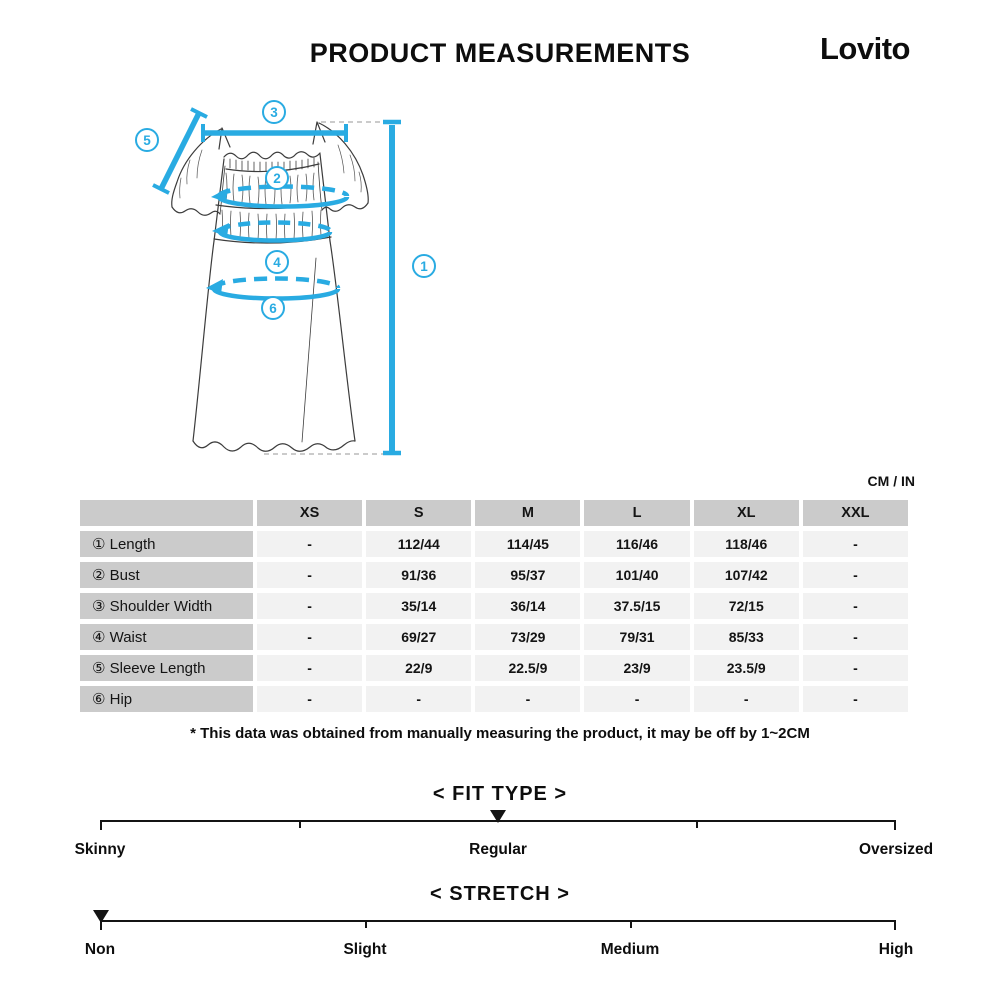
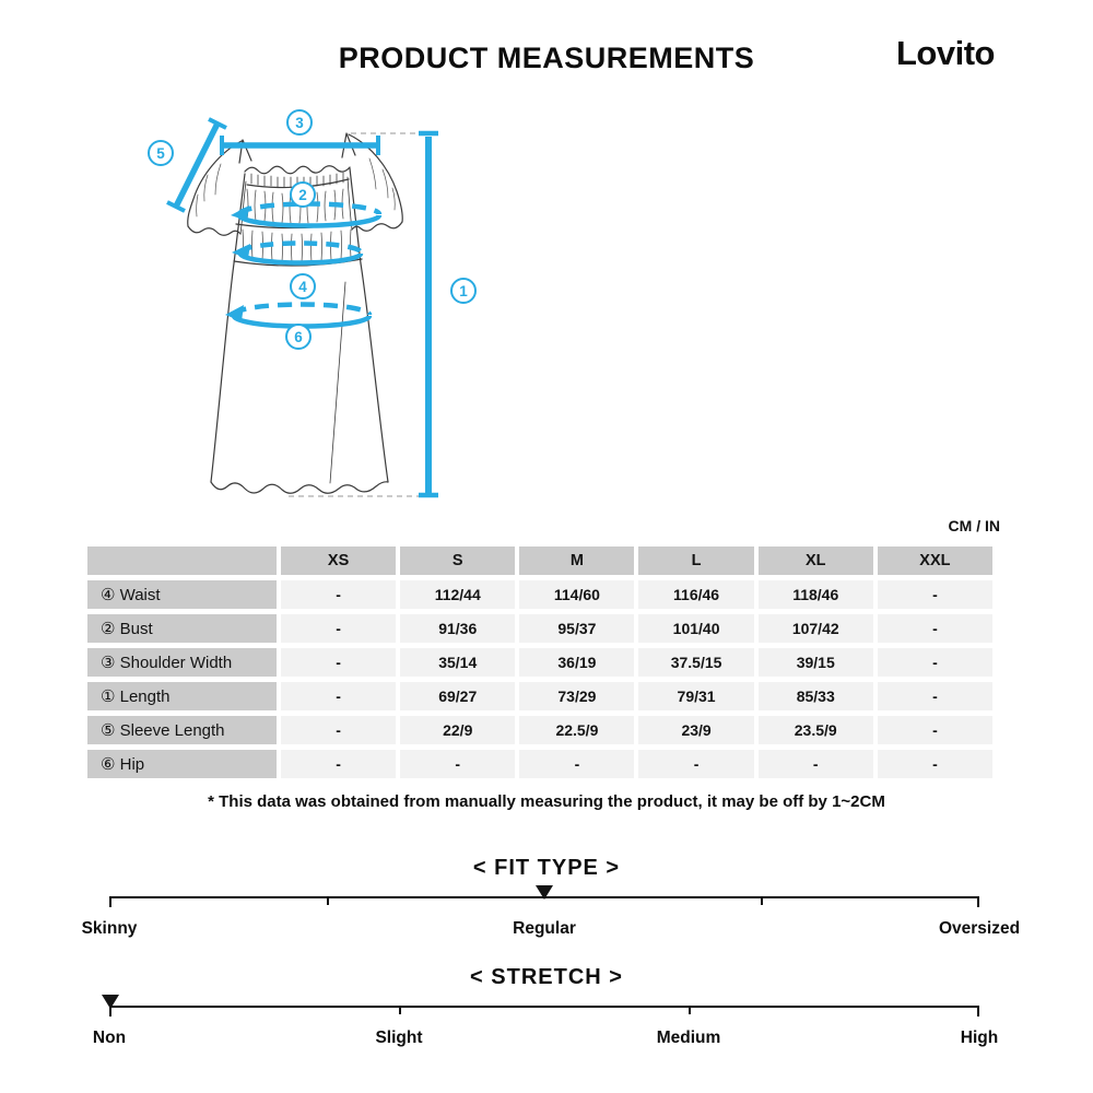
  PRODUCT MEASUREMENTS
  Lovito
  1
  2
  3
  4
  5
  6
  CM / IN
  XS
  S
  M
  L
  XL
  XXL
- ① Length
+ ④ Waist
  -
  112/44
- 114/45
+ 114/60
  116/46
  118/46
  -
  ② Bust
  -
  91/36
  95/37
  101/40
  107/42
  -
  ③ Shoulder Width
  -
  35/14
- 36/14
+ 36/19
  37.5/15
- 72/15
+ 39/15
  -
- ④ Waist
+ ① Length
  -
  69/27
  73/29
  79/31
  85/33
  -
  ⑤ Sleeve Length
  -
  22/9
  22.5/9
  23/9
  23.5/9
  -
  ⑥ Hip
  -
  -
  -
  -
  -
  -
  * This data was obtained from manually measuring the product, it may be off by 1~2CM
  < FIT TYPE >
  Skinny
  Regular
  Oversized
  < STRETCH >
  Non
  Slight
  Medium
  High
